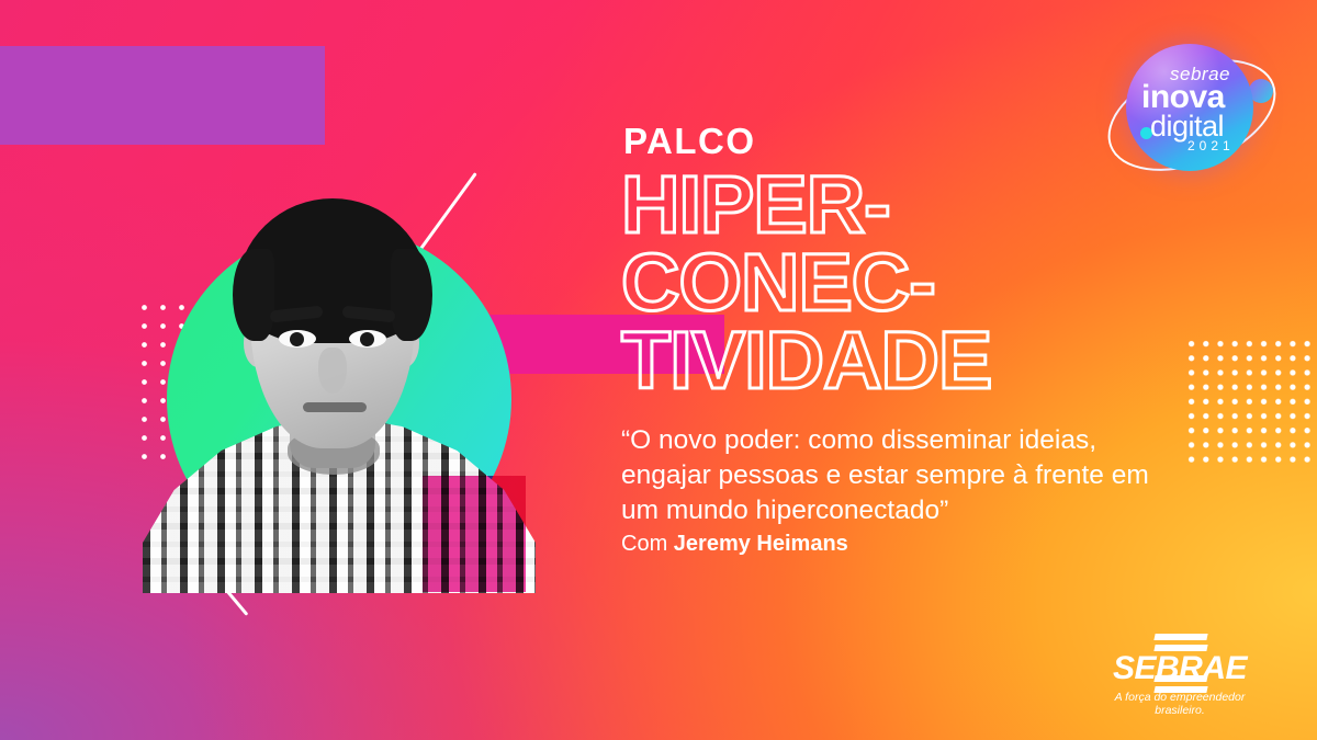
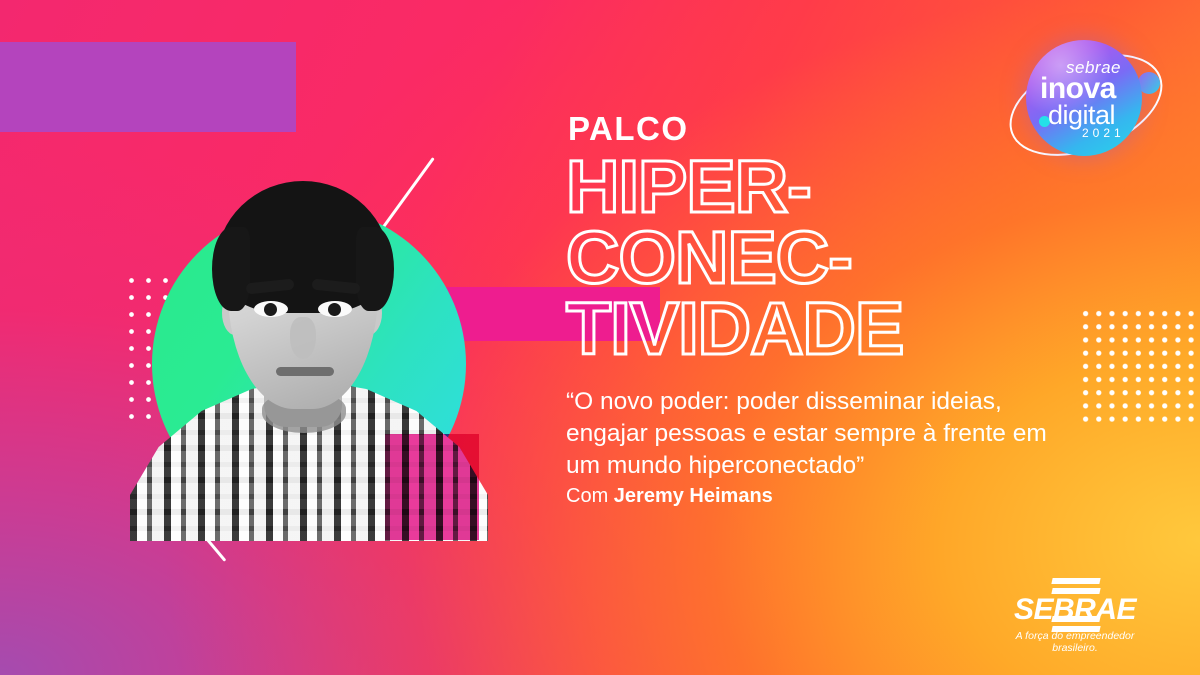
  PALCO
  HIPER-
  CONEC-
  TIVIDADE
- “O novo poder: como disseminar ideias, engajar pessoas e estar sempre à frente em um mundo hiperconectado”
+ “O novo poder: poder disseminar ideias, engajar pessoas e estar sempre à frente em um mundo hiperconectado”
  Com Jeremy Heimans
  sebrae
  inova
  digital
  2021
  SEBRAE
  A força do empreendedor brasileiro.
